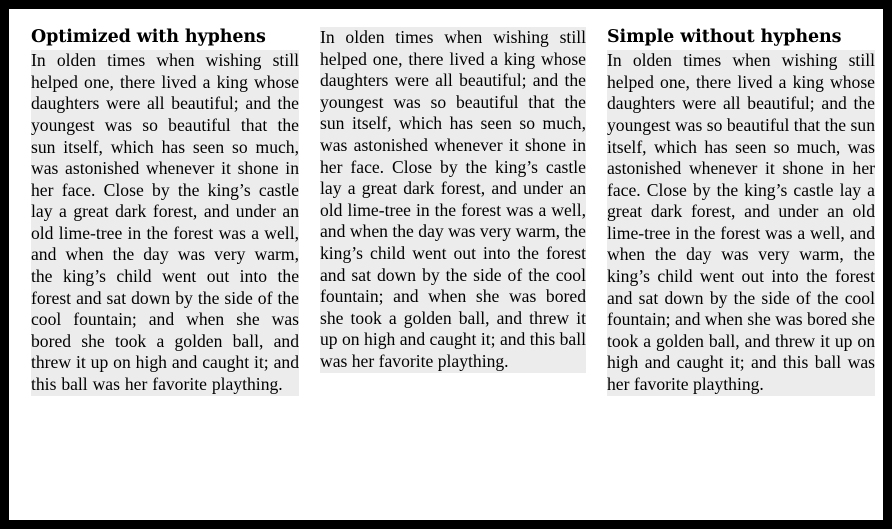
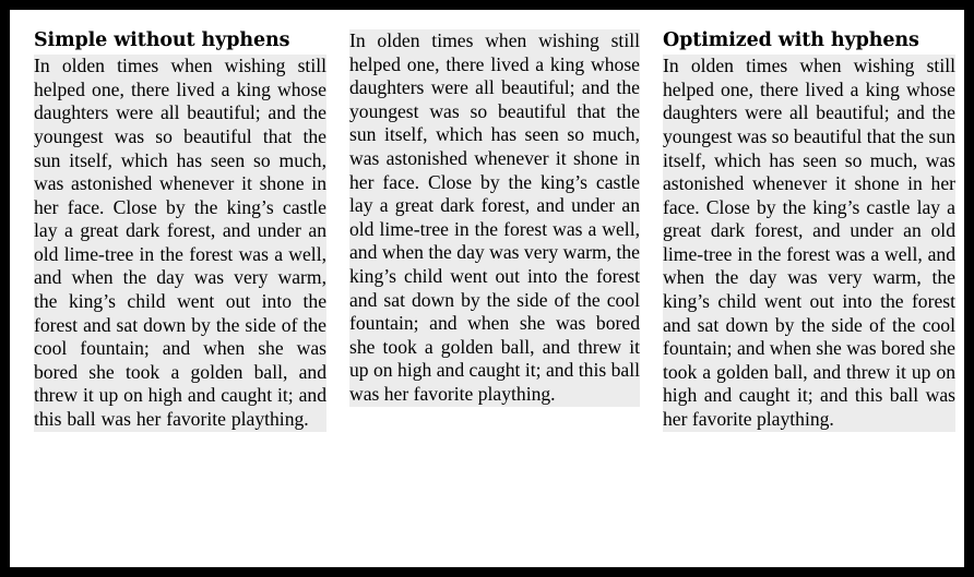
- Optimized with hyphens
+ Simple without hyphens
  In olden times when wishing still helped one, there lived a king whose daughters were all beautiful; and the youngest was so beautiful that the sun itself, which has seen so much, was astonished whenever it shone in her face. Close by the king’s castle lay a great dark forest, and under an old lime-tree in the forest was a well, and when the day was very warm, the king’s child went out into the forest and sat down by the side of the cool fountain; and when she was bored she took a golden ball, and threw it up on high and caught it; and this ball was her favorite plaything.
  In olden times when wishing still helped one, there lived a king whose daughters were all beautiful; and the youngest was so beautiful that the sun itself, which has seen so much, was astonished whenever it shone in her face. Close by the king’s castle lay a great dark forest, and under an old lime-tree in the forest was a well, and when the day was very warm, the king’s child went out into the forest and sat down by the side of the cool fountain; and when she was bored she took a golden ball, and threw it up on high and caught it; and this ball was her favorite plaything.
- Simple without hyphens
+ Optimized with hyphens
  In olden times when wishing still helped one, there lived a king whose daughters were all beautiful; and the youngest was so beautiful that the sun itself, which has seen so much, was astonished whenever it shone in her face. Close by the king’s castle lay a great dark forest, and under an old lime-tree in the forest was a well, and when the day was very warm, the king’s child went out into the forest and sat down by the side of the cool fountain; and when she was bored she took a golden ball, and threw it up on high and caught it; and this ball was her favorite plaything.
